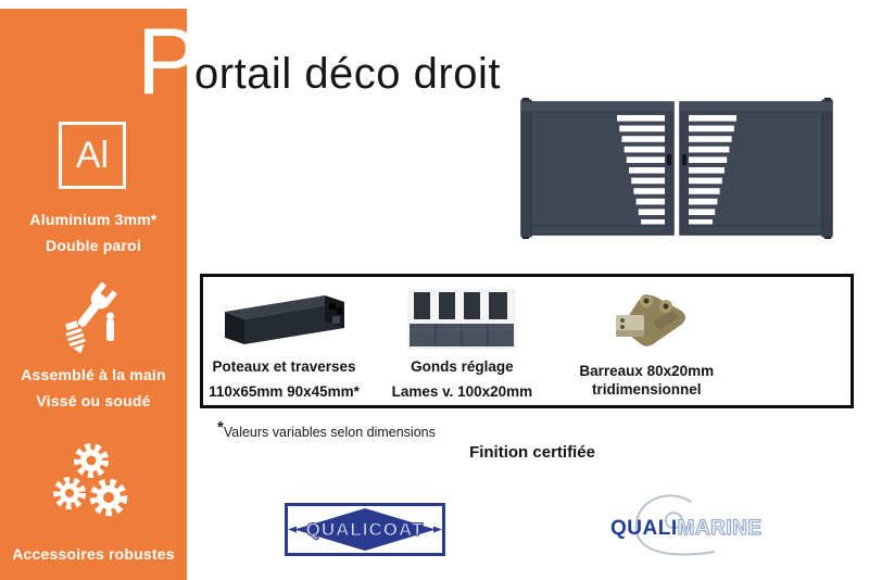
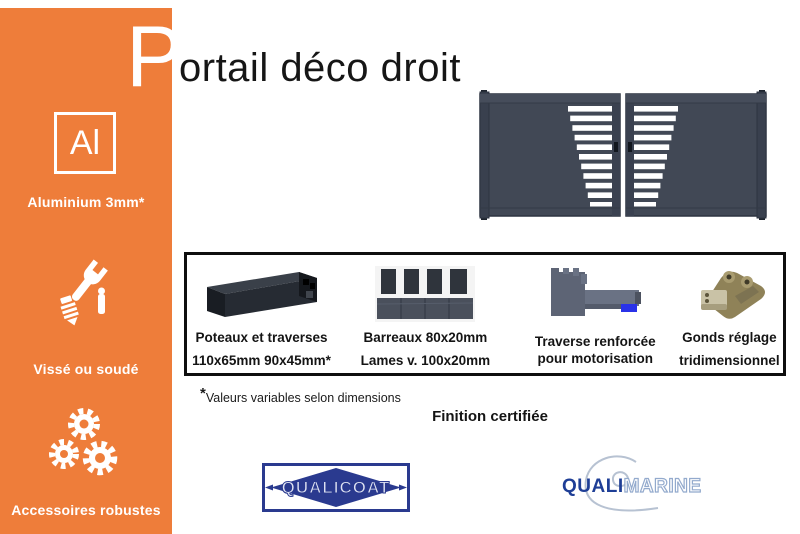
  Al
  Aluminium 3mm*
- Double paroi
- Assemblé à la main
  Vissé ou soudé
  Accessoires robustes
  P
  ortail déco droit
  Poteaux et traverses
  110x65mm 90x45mm*
- Gonds réglage
+ Barreaux 80x20mm
  Lames v. 100x20mm
+ Traverse renforcée
+ pour motorisation
- Barreaux 80x20mm
+ Gonds réglage
  tridimensionnel
  *Valeurs variables selon dimensions
  Finition certifiée
  QUALICOAT
  QUALIMARINE
